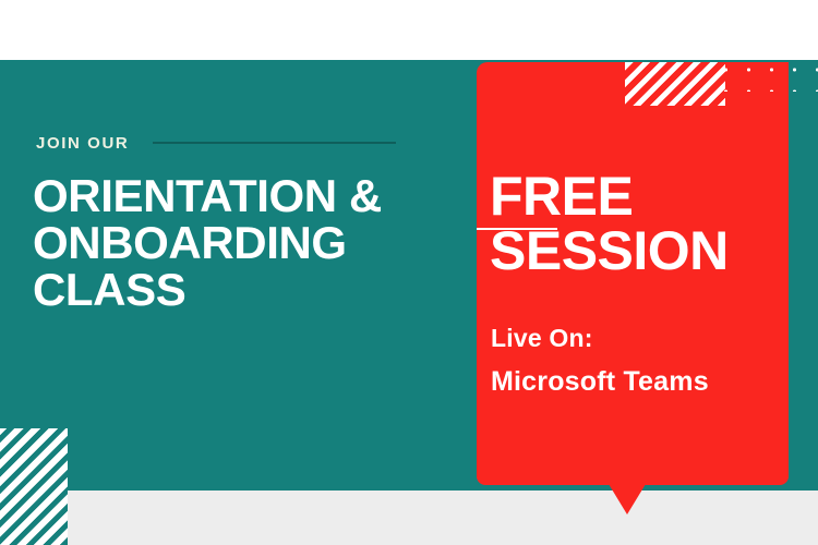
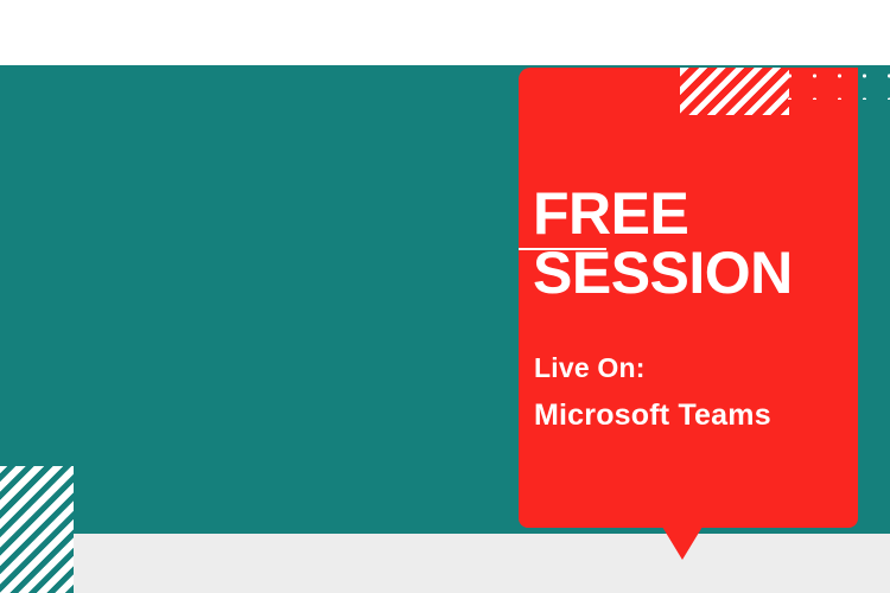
- JOIN OUR
- ORIENTATION &
- ONBOARDING
- CLASS
  FREE
  SESSION
  Live On:
  Microsoft Teams
